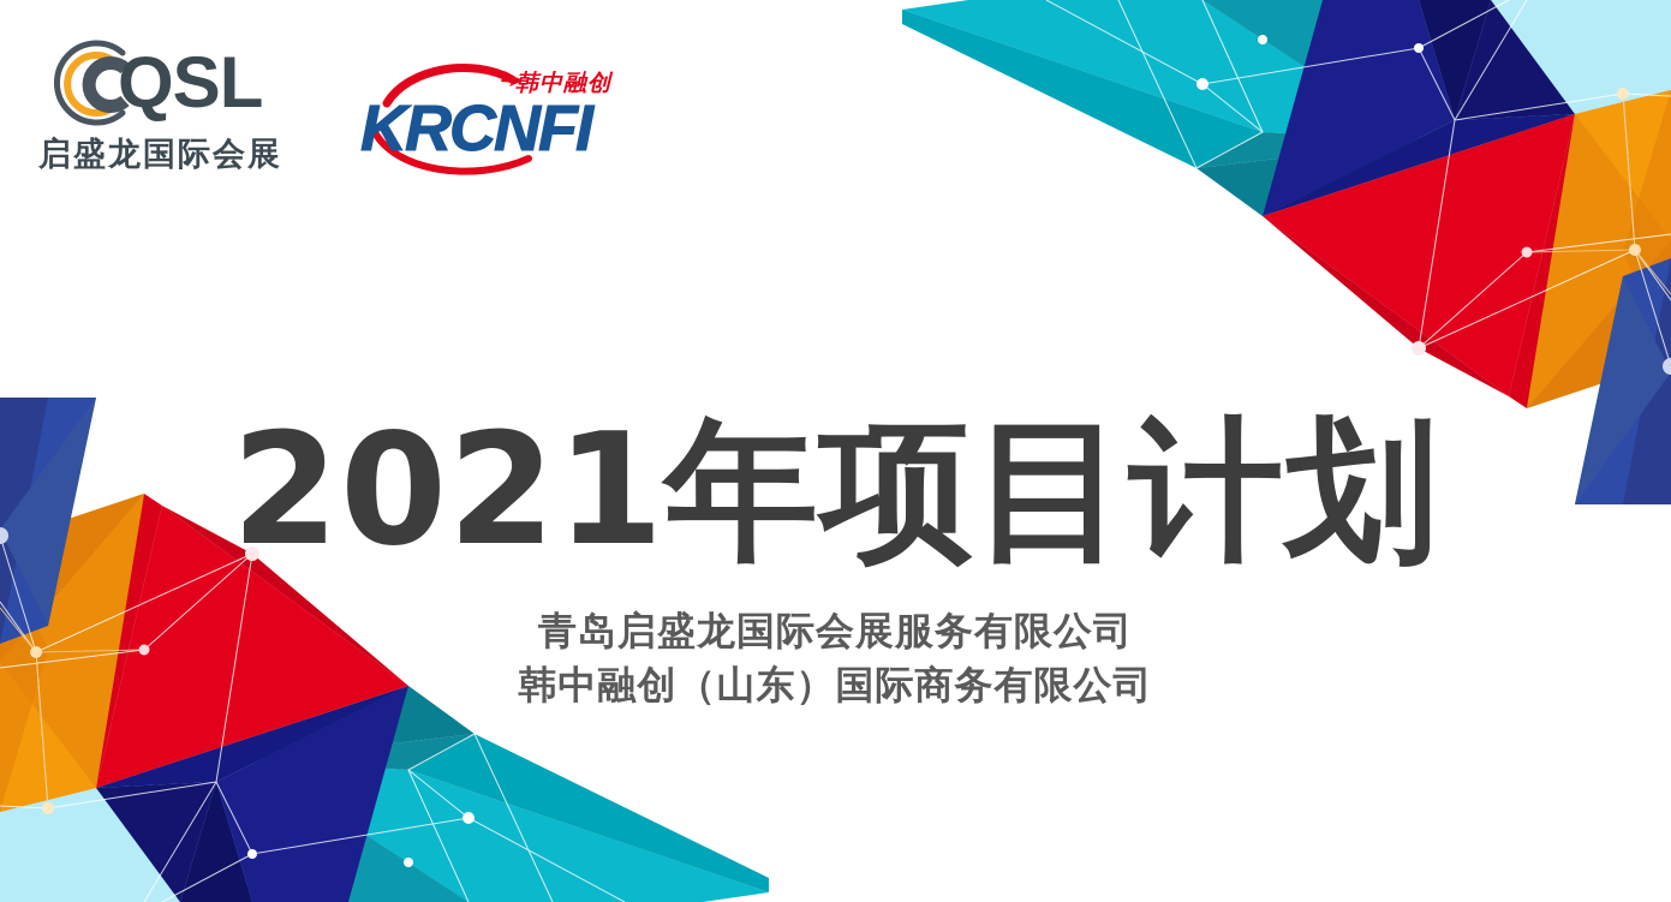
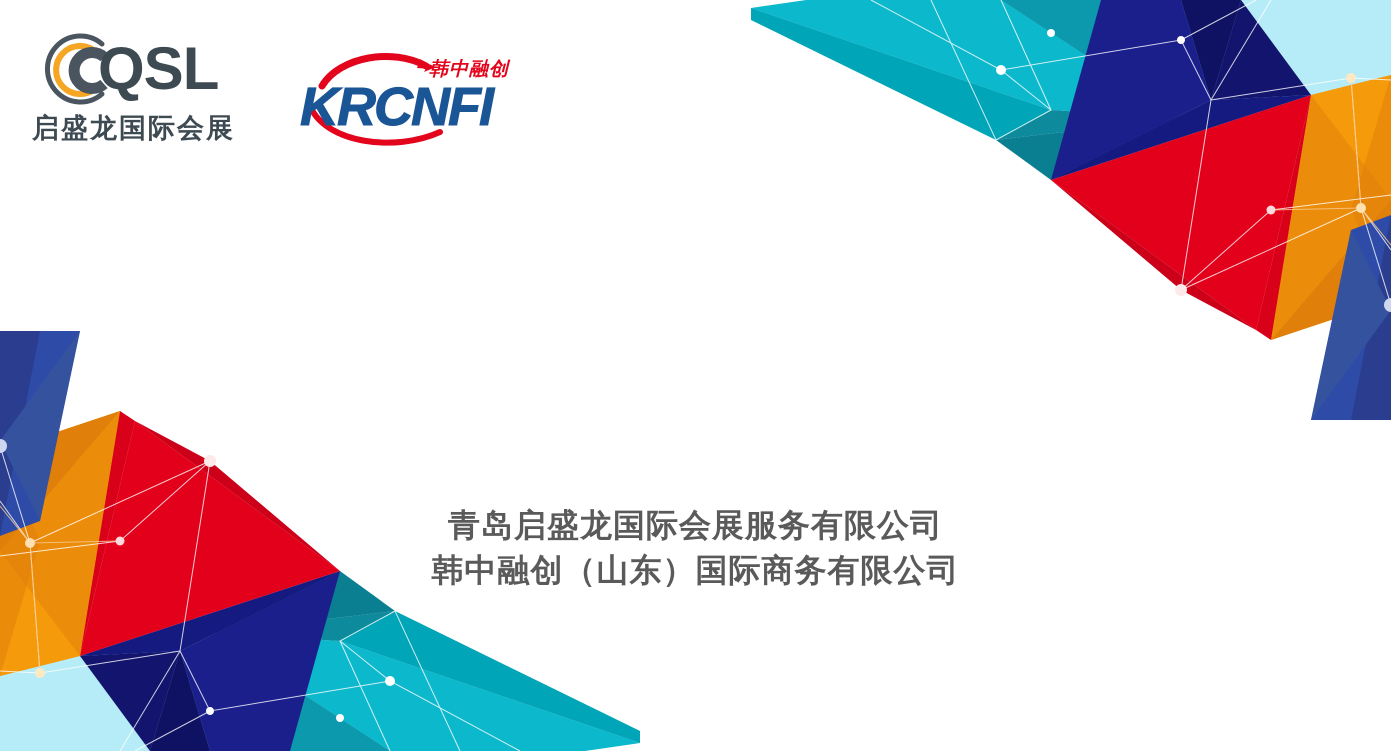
  QSL
  启盛龙国际会展
  韩中融创
  KRCNFI
- 2021年项目计划
  青岛启盛龙国际会展服务有限公司
  韩中融创（山东）国际商务有限公司
